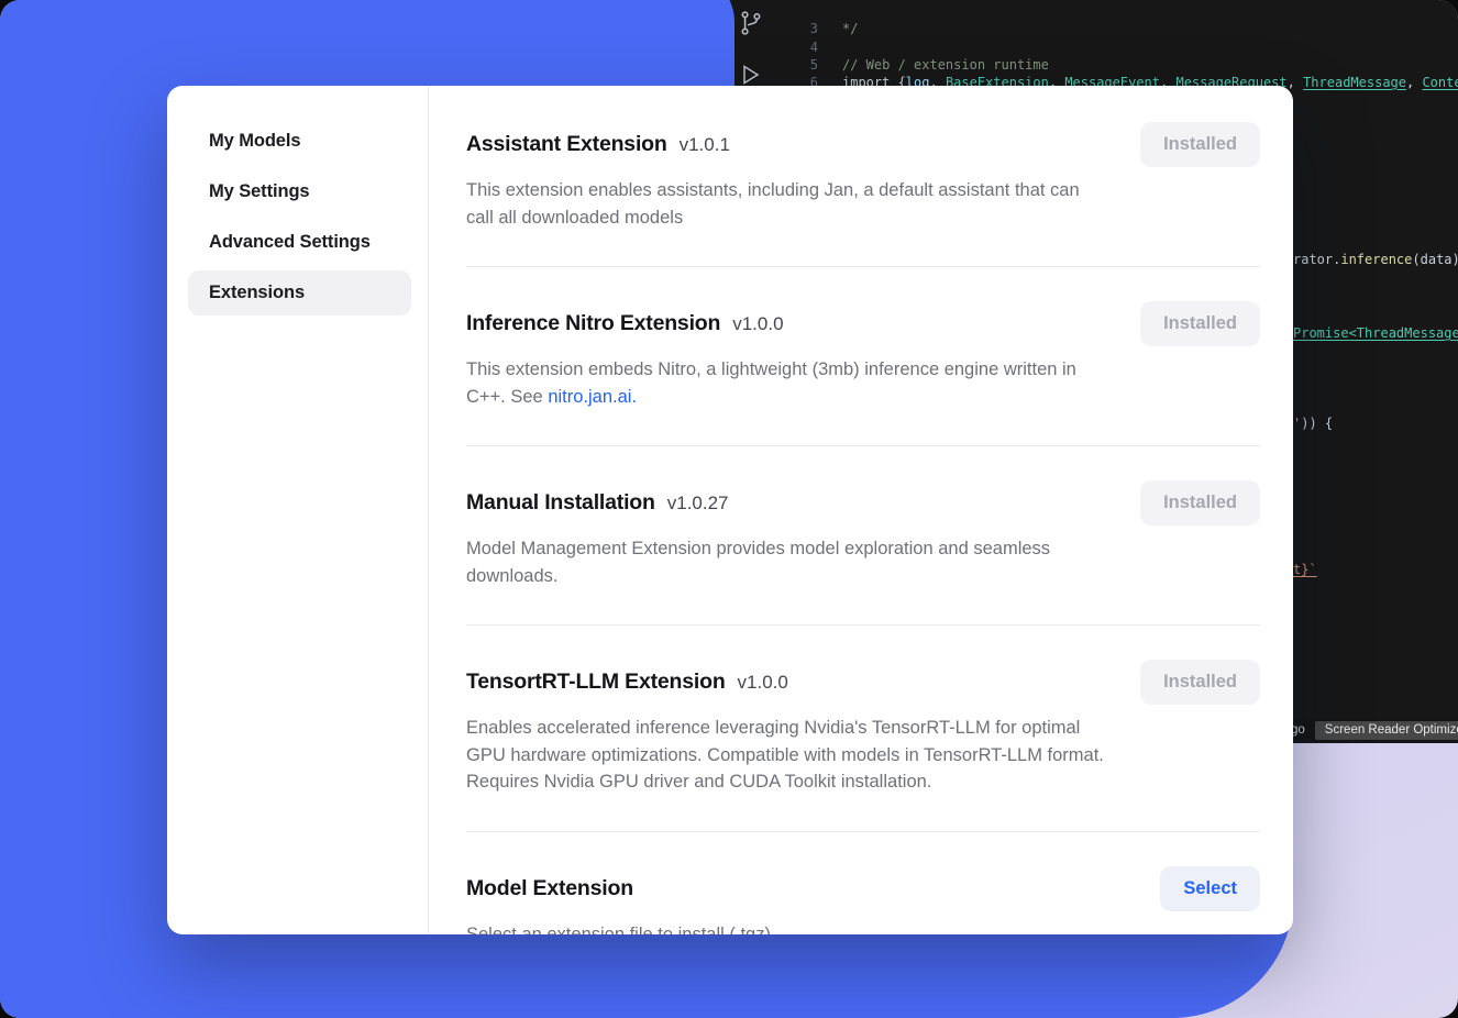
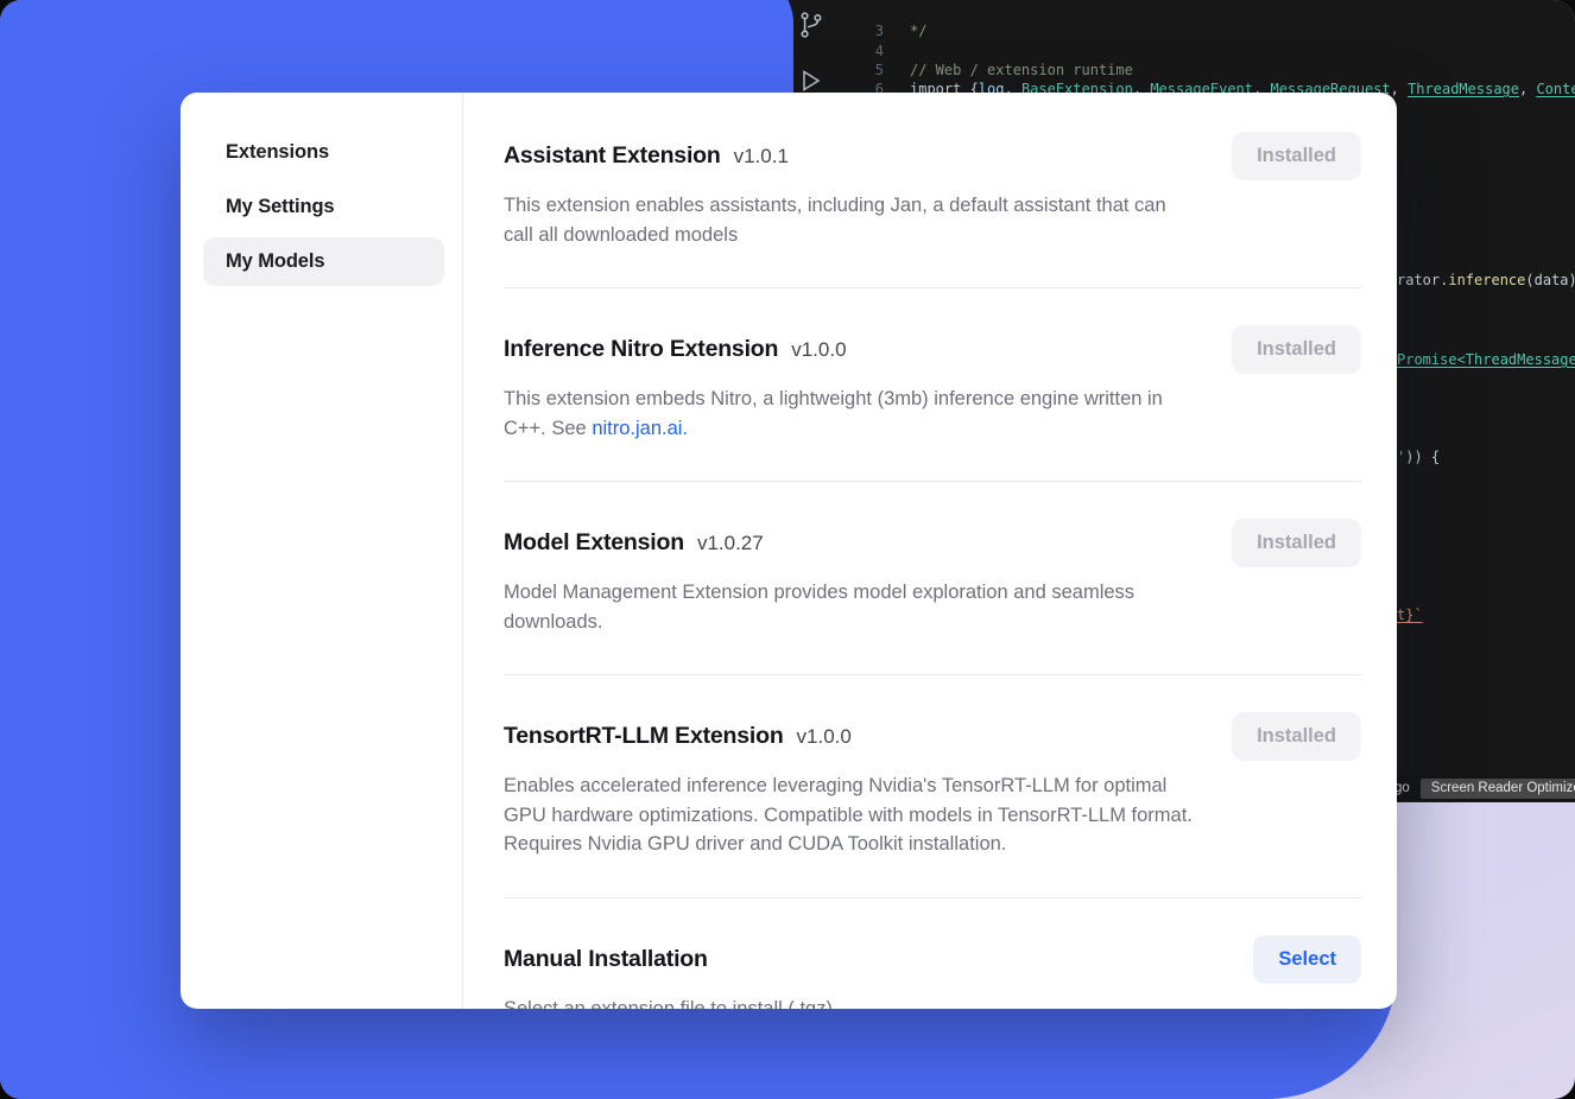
  3 */
  4
  5 // Web / extension runtime
  6 import {log, BaseExtension, MessageEvent, MessageRequest, ThreadMessage, Cont
  rator.inference(data)
  Promise<ThreadMessage
  ')) {
  t}`
  go
  Screen Reader Optimiz
- My Models
+ Extensions
  My Settings
- Advanced Settings
- Extensions
+ My Models
  Assistant Extension v1.0.1
  Installed
  This extension enables assistants, including Jan, a default assistant that can call all downloaded models
  Inference Nitro Extension v1.0.0
  Installed
  This extension embeds Nitro, a lightweight (3mb) inference engine written in C++. See nitro.jan.ai.
- Manual Installation v1.0.27
+ Model Extension v1.0.27
  Installed
  Model Management Extension provides model exploration and seamless downloads.
  TensortRT-LLM Extension v1.0.0
  Installed
  Enables accelerated inference leveraging Nvidia's TensorRT-LLM for optimal GPU hardware optimizations. Compatible with models in TensorRT-LLM format. Requires Nvidia GPU driver and CUDA Toolkit installation.
- Model Extension
+ Manual Installation
  Select
  Select an extension file to install (.tgz)
